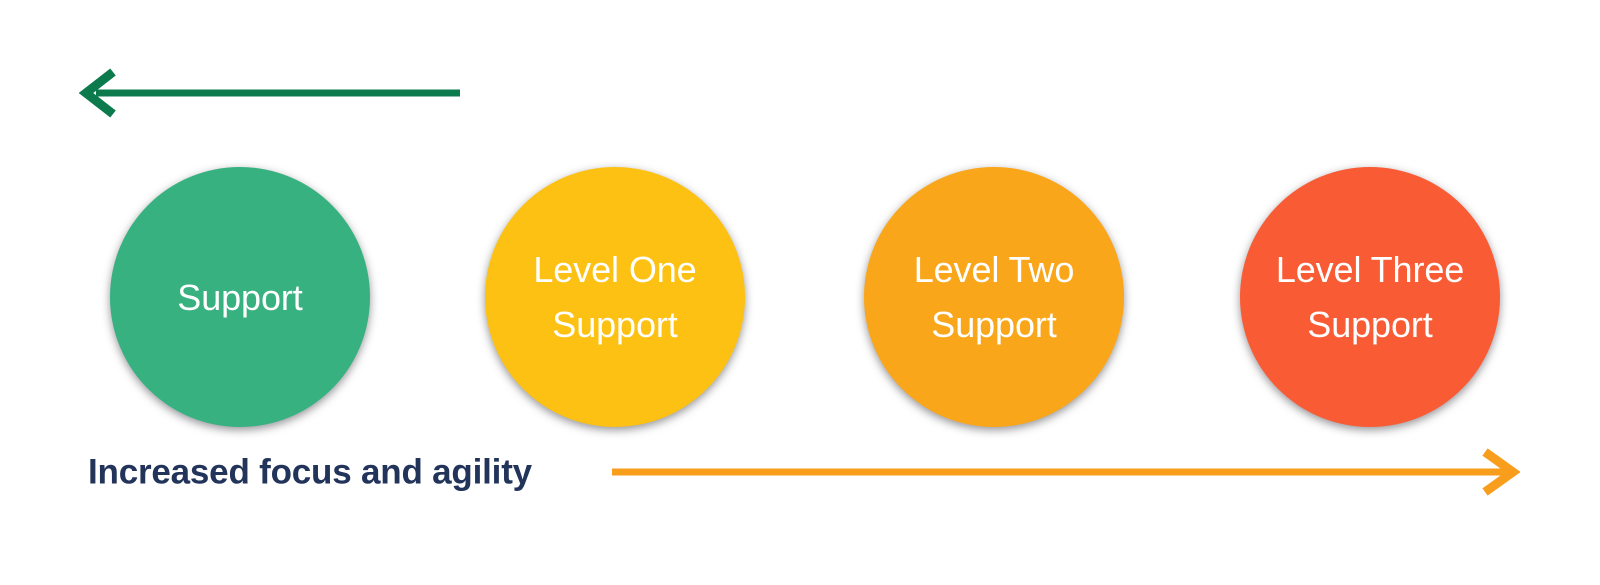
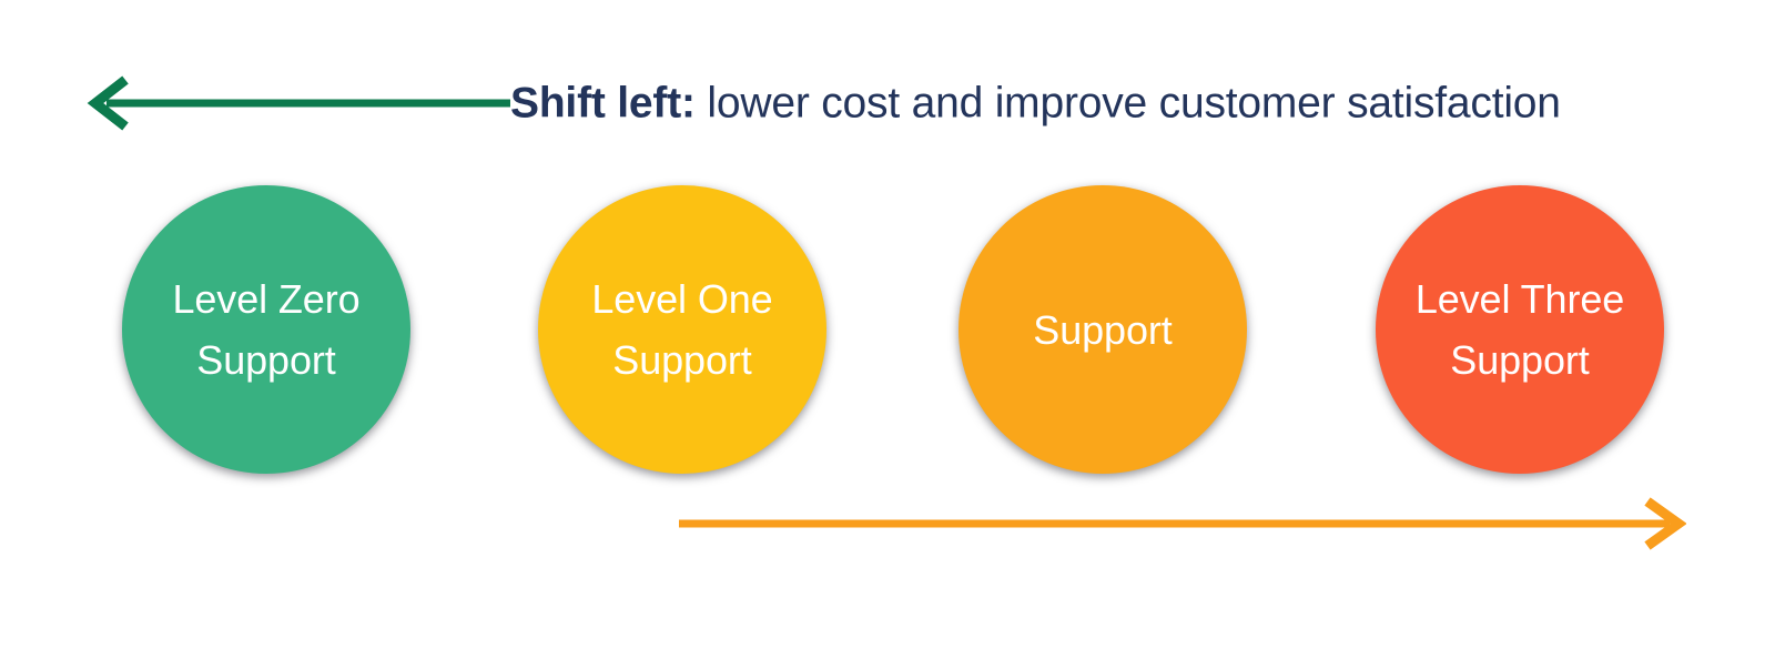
+ Shift left: lower cost and improve customer satisfaction
+ Level Zero
  Support
  Level One
  Support
- Level Two
  Support
  Level Three
  Support
- Increased focus and agility
